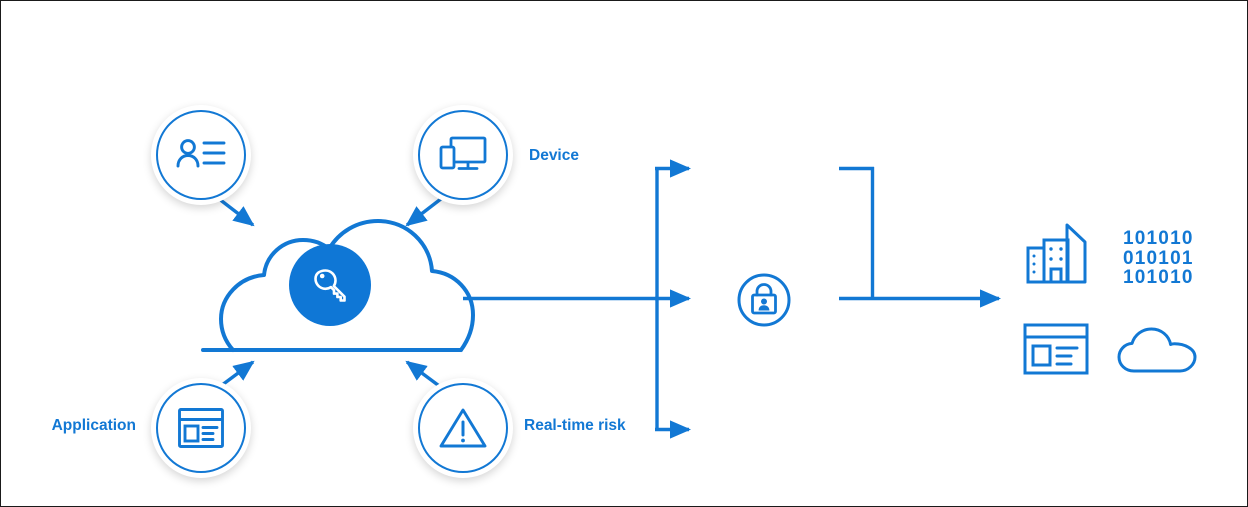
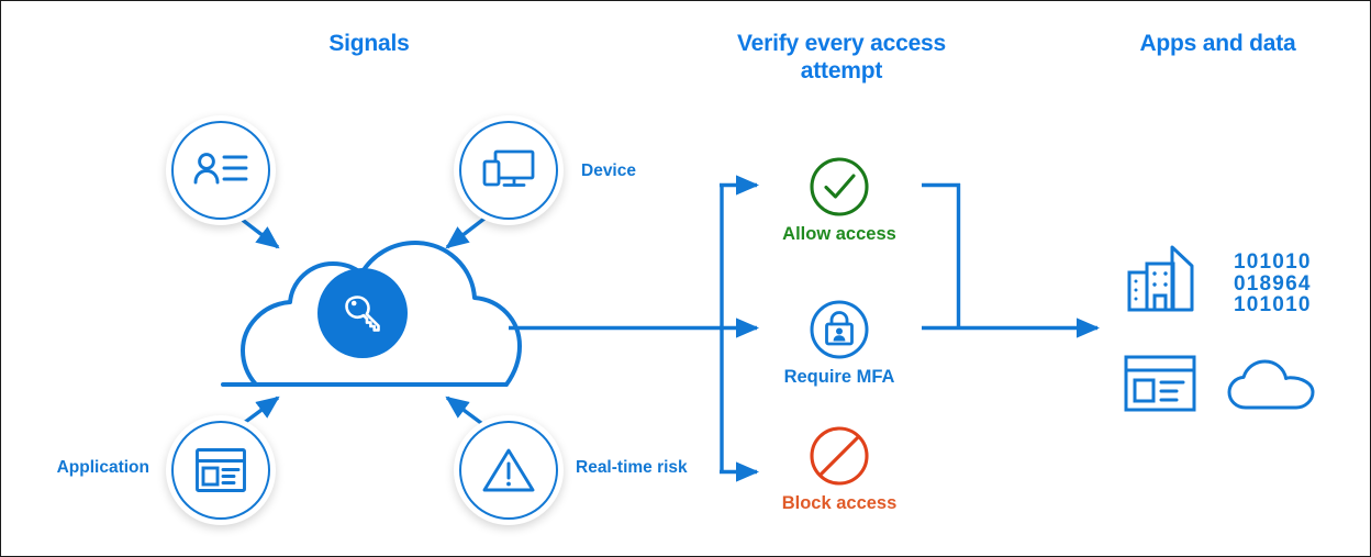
+ Signals
+ Verify every access attempt
+ Apps and data
  Device
  Application
  Real-time risk
+ Allow access
+ Require MFA
+ Block access
  101010
- 010101
+ 018964
  101010
